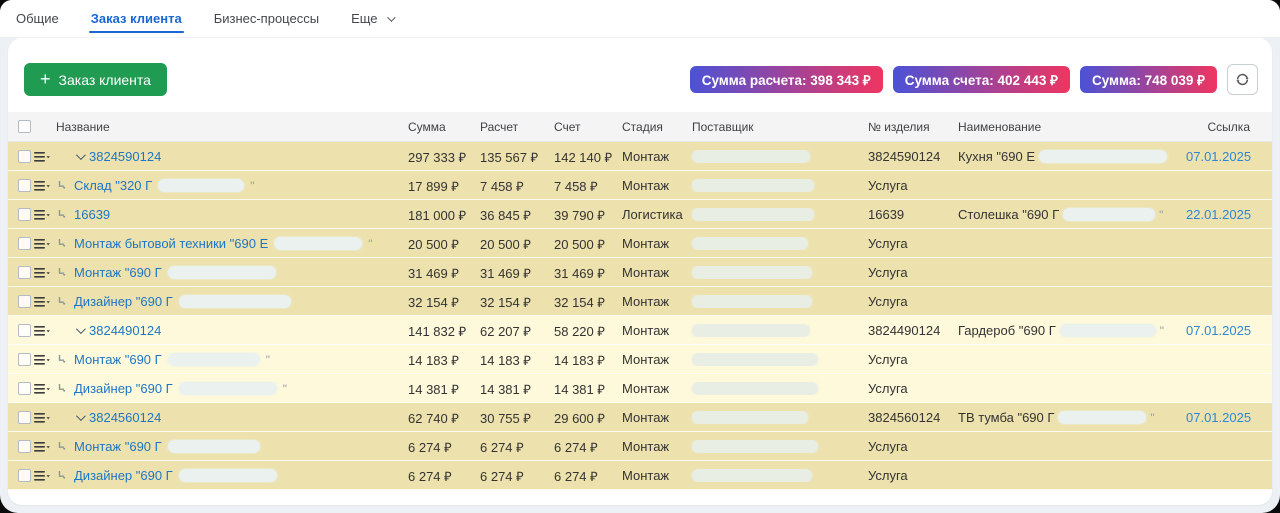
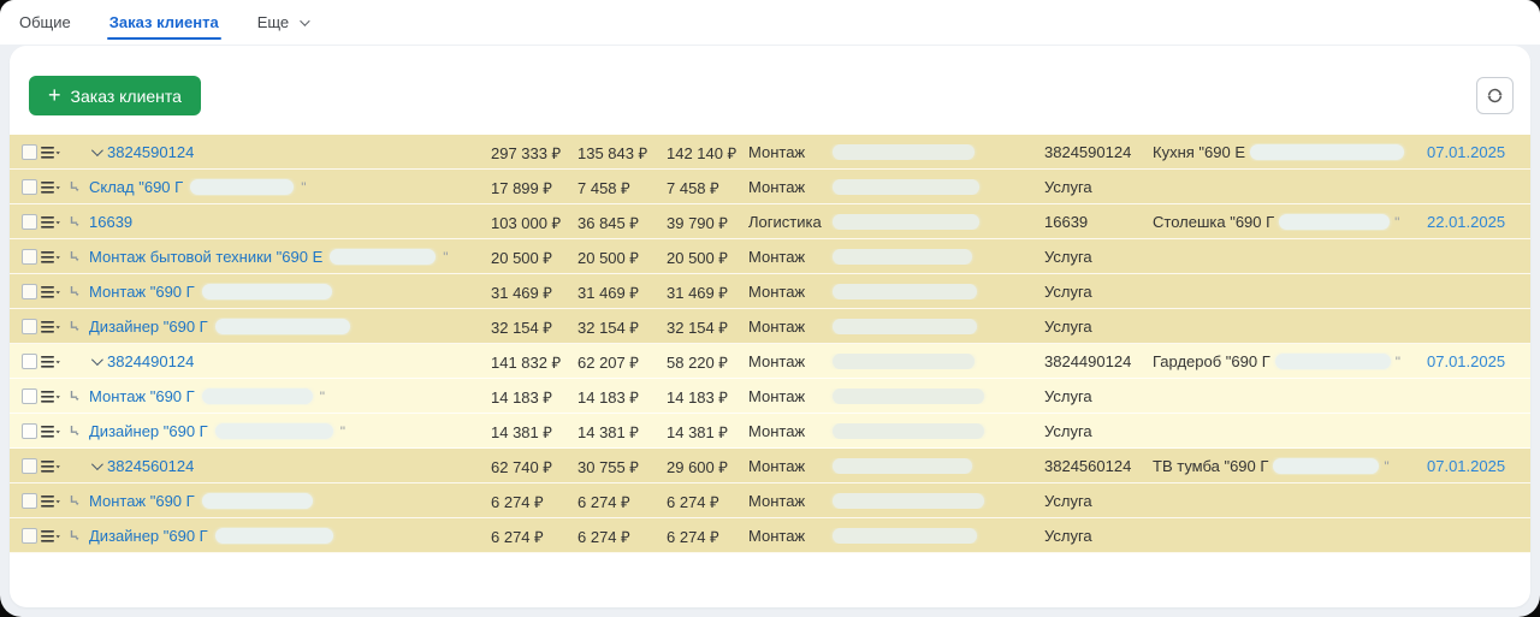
  Общие
  Заказ клиента
- Бизнес-процессы
  Еще
  +
  Заказ клиента
- Сумма расчета: 398 343 ₽
- Сумма счета: 402 443 ₽
- Сумма: 748 039 ₽
- Название
- Сумма
- Расчет
- Счет
- Стадия
- Поставщик
- № изделия
- Наименование
- Ссылка
  3824590124
  297 333 ₽
- 135 567 ₽
+ 135 843 ₽
  142 140 ₽
  Монтаж
  3824590124
  Кухня "690 Е
  07.01.2025
- Склад "320 Г
+ Склад "690 Г
  "
  17 899 ₽
  7 458 ₽
  7 458 ₽
  Монтаж
  Услуга
  16639
- 181 000 ₽
+ 103 000 ₽
  36 845 ₽
  39 790 ₽
  Логистика
  16639
  Столешка "690 Г
  "
  22.01.2025
  Монтаж бытовой техники "690 Е
  "
  20 500 ₽
  20 500 ₽
  20 500 ₽
  Монтаж
  Услуга
  Монтаж "690 Г
  31 469 ₽
  31 469 ₽
  31 469 ₽
  Монтаж
  Услуга
  Дизайнер "690 Г
  32 154 ₽
  32 154 ₽
  32 154 ₽
  Монтаж
  Услуга
  3824490124
  141 832 ₽
  62 207 ₽
  58 220 ₽
  Монтаж
  3824490124
  Гардероб "690 Г
  "
  07.01.2025
  Монтаж "690 Г
  "
  14 183 ₽
  14 183 ₽
  14 183 ₽
  Монтаж
  Услуга
  Дизайнер "690 Г
  "
  14 381 ₽
  14 381 ₽
  14 381 ₽
  Монтаж
  Услуга
  3824560124
  62 740 ₽
  30 755 ₽
  29 600 ₽
  Монтаж
  3824560124
  ТВ тумба "690 Г
  "
  07.01.2025
  Монтаж "690 Г
  6 274 ₽
  6 274 ₽
  6 274 ₽
  Монтаж
  Услуга
  Дизайнер "690 Г
  6 274 ₽
  6 274 ₽
  6 274 ₽
  Монтаж
  Услуга
